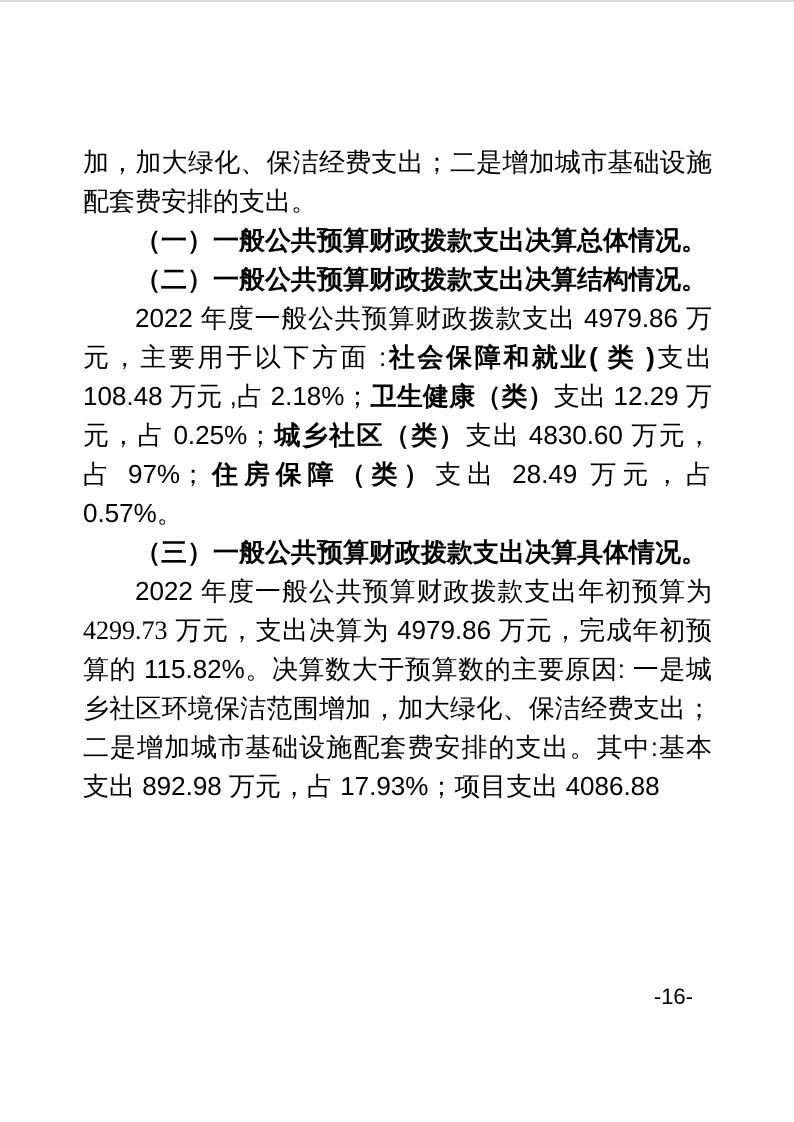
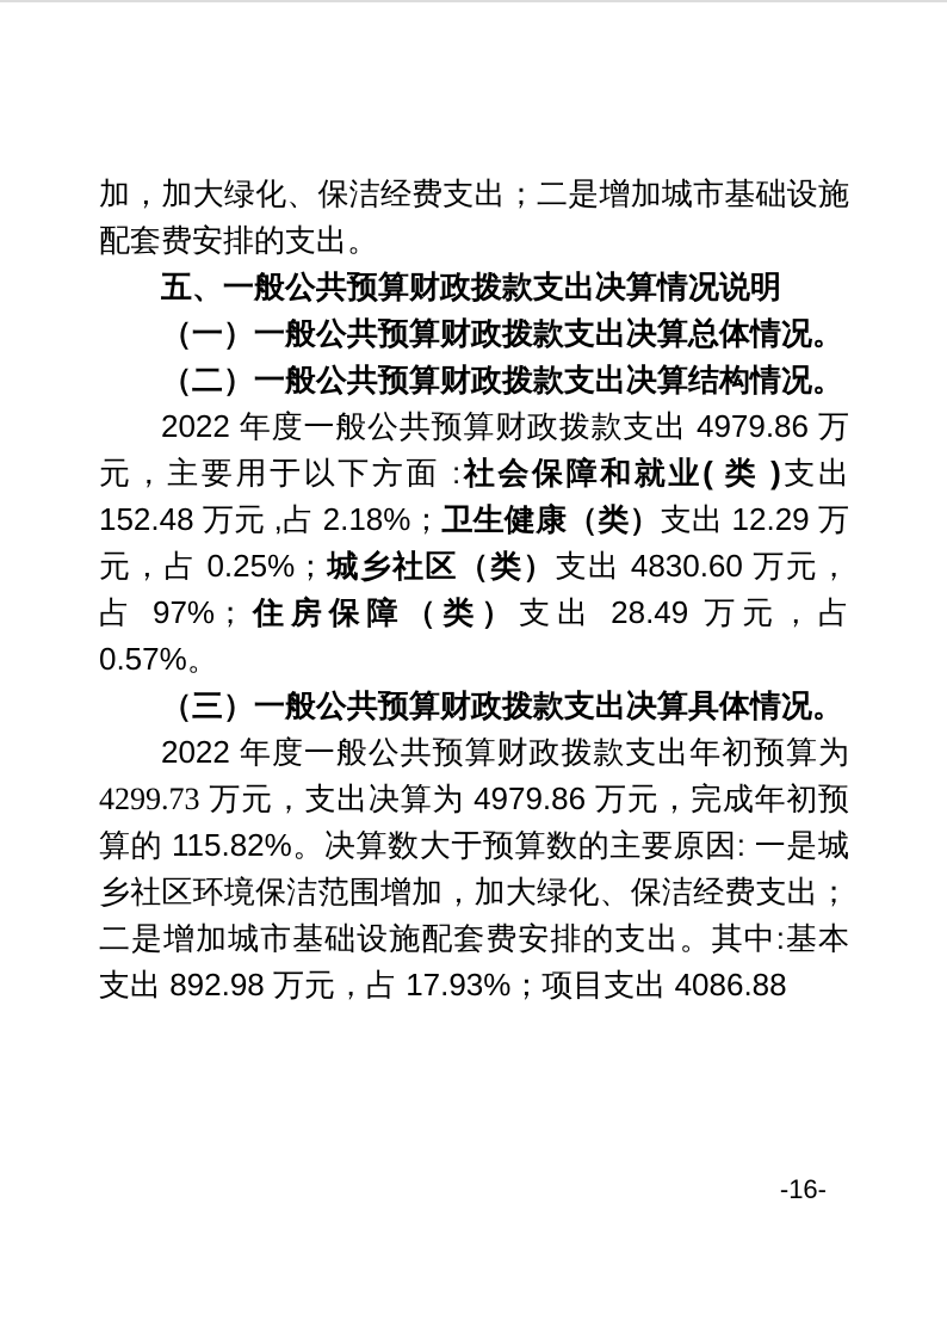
  加，加大绿化、保洁经费支出；二是增加城市基础设施配套费安排的支出。
+ 五、一般公共预算财政拨款支出决算情况说明
  （一）一般公共预算财政拨款支出决算总体情况。
  （二）一般公共预算财政拨款支出决算结构情况。
- 2022 年度一般公共预算财政拨款支出 4979.86 万元，主要用于以下方面 :社会保障和就业( 类 )支出 108.48 万元 ,占 2.18%；卫生健康（类）支出 12.29 万元，占 0.25%；城乡社区（类）支出 4830.60 万元，占 97%；住房保障（类）支出 28.49 万元，占 0.57%。
+ 2022 年度一般公共预算财政拨款支出 4979.86 万元，主要用于以下方面 :社会保障和就业( 类 )支出 152.48 万元 ,占 2.18%；卫生健康（类）支出 12.29 万元，占 0.25%；城乡社区（类）支出 4830.60 万元，占 97%；住房保障（类）支出 28.49 万元，占 0.57%。
  （三）一般公共预算财政拨款支出决算具体情况。
  2022 年度一般公共预算财政拨款支出年初预算为 4299.73 万元，支出决算为 4979.86 万元，完成年初预算的 115.82%。决算数大于预算数的主要原因: 一是城乡社区环境保洁范围增加，加大绿化、保洁经费支出；二是增加城市基础设施配套费安排的支出。其中:基本支出 892.98 万元，占 17.93%；项目支出 4086.88
  -16-
